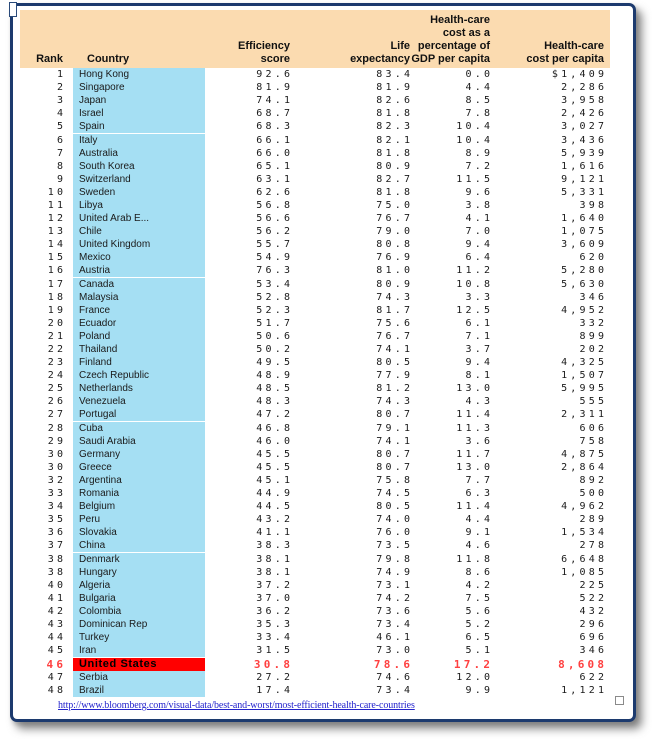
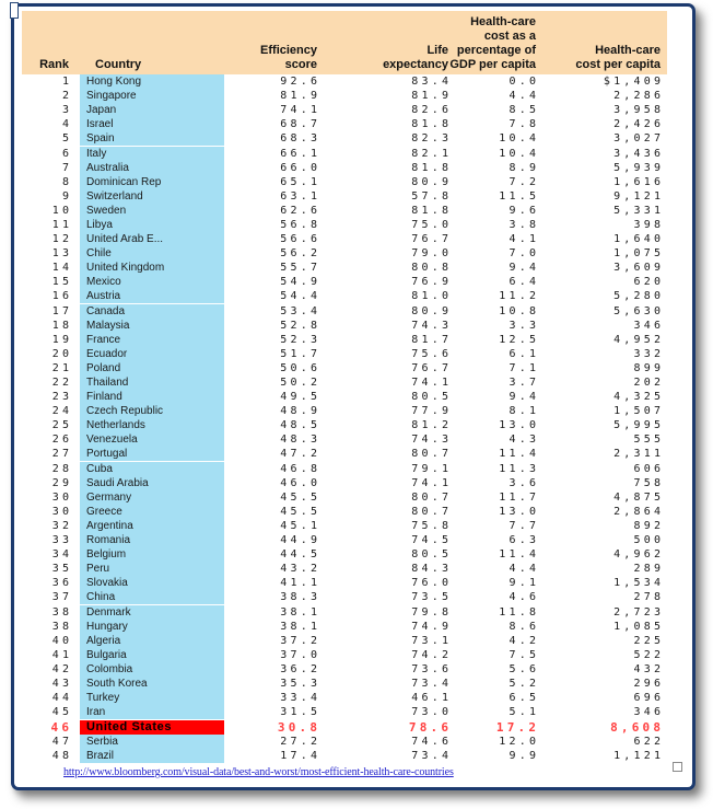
  Rank
  Country
  Efficiency
  score
  Life
  expectancy
  Health-care
  cost as a
  percentage of
  GDP per capita
  Health-care
  cost per capita
  1
  Hong Kong
  92.6
  83.4
  0.0
  $1,409
  2
  Singapore
  81.9
  81.9
  4.4
  2,286
  3
  Japan
  74.1
  82.6
  8.5
  3,958
  4
  Israel
  68.7
  81.8
  7.8
  2,426
  5
  Spain
  68.3
  82.3
  10.4
  3,027
  6
  Italy
  66.1
  82.1
  10.4
  3,436
  7
  Australia
  66.0
  81.8
  8.9
  5,939
  8
- South Korea
+ Dominican Rep
  65.1
  80.9
  7.2
  1,616
  9
  Switzerland
  63.1
- 82.7
+ 57.8
  11.5
  9,121
  10
  Sweden
  62.6
  81.8
  9.6
  5,331
  11
  Libya
  56.8
  75.0
  3.8
  398
  12
  United Arab E...
  56.6
  76.7
  4.1
  1,640
  13
  Chile
  56.2
  79.0
  7.0
  1,075
  14
  United Kingdom
  55.7
  80.8
  9.4
  3,609
  15
  Mexico
  54.9
  76.9
  6.4
  620
  16
  Austria
- 76.3
+ 54.4
  81.0
  11.2
  5,280
  17
  Canada
  53.4
  80.9
  10.8
  5,630
  18
  Malaysia
  52.8
  74.3
  3.3
  346
  19
  France
  52.3
  81.7
  12.5
  4,952
  20
  Ecuador
  51.7
  75.6
  6.1
  332
  21
  Poland
  50.6
  76.7
  7.1
  899
  22
  Thailand
  50.2
  74.1
  3.7
  202
  23
  Finland
  49.5
  80.5
  9.4
  4,325
  24
  Czech Republic
  48.9
  77.9
  8.1
  1,507
  25
  Netherlands
  48.5
  81.2
  13.0
  5,995
  26
  Venezuela
  48.3
  74.3
  4.3
  555
  27
  Portugal
  47.2
  80.7
  11.4
  2,311
  28
  Cuba
  46.8
  79.1
  11.3
  606
  29
  Saudi Arabia
  46.0
  74.1
  3.6
  758
  30
  Germany
  45.5
  80.7
  11.7
  4,875
  30
  Greece
  45.5
  80.7
  13.0
  2,864
  32
  Argentina
  45.1
  75.8
  7.7
  892
  33
  Romania
  44.9
  74.5
  6.3
  500
  34
  Belgium
  44.5
  80.5
  11.4
  4,962
  35
  Peru
  43.2
- 74.0
+ 84.3
  4.4
  289
  36
  Slovakia
  41.1
  76.0
  9.1
  1,534
  37
  China
  38.3
  73.5
  4.6
  278
  38
  Denmark
  38.1
  79.8
  11.8
- 6,648
+ 2,723
  38
  Hungary
  38.1
  74.9
  8.6
  1,085
  40
  Algeria
  37.2
  73.1
  4.2
  225
  41
  Bulgaria
  37.0
  74.2
  7.5
  522
  42
  Colombia
  36.2
  73.6
  5.6
  432
  43
- Dominican Rep
+ South Korea
  35.3
  73.4
  5.2
  296
  44
  Turkey
  33.4
  46.1
  6.5
  696
  45
  Iran
  31.5
  73.0
  5.1
  346
  46
  United States
  30.8
  78.6
  17.2
  8,608
  47
  Serbia
  27.2
  74.6
  12.0
  622
  48
  Brazil
  17.4
  73.4
  9.9
  1,121
  http://www.bloomberg.com/visual-data/best-and-worst/most-efficient-health-care-countries
